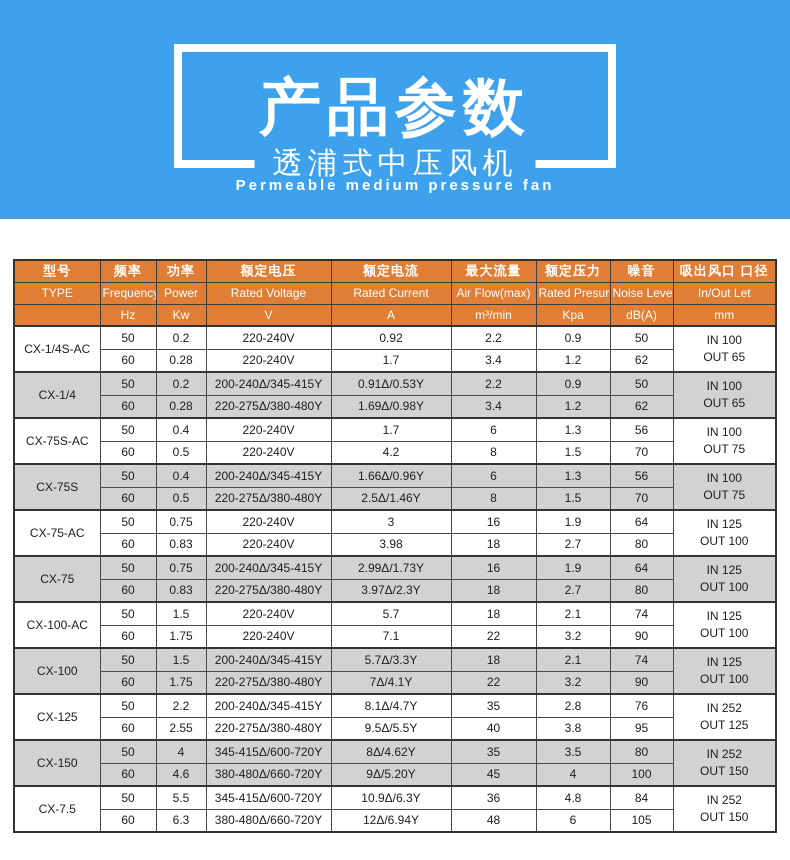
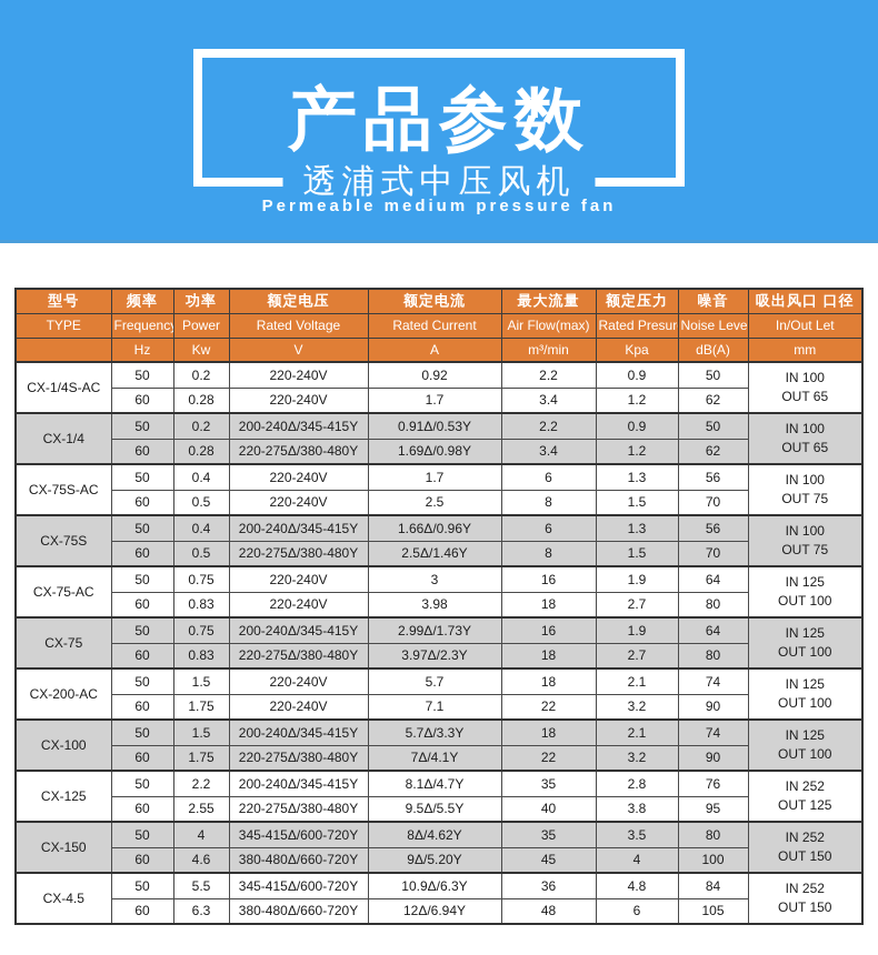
  产品参数
  透浦式中压风机
  Permeable medium pressure fan
  型号	频率	功率	额定电压	额定电流	最大流量	额定压力	噪音	吸出风口 口径
  TYPE	Frequenc	Power	Rated Voltage	Rated Current	Air Flow(max)	Rated Presur	Noise Leve	In/Out Let
  	Hz	Kw	V	A	m³/min	Kpa	dB(A)	mm
  CX-1/4S-AC	50	0.2	220-240V	0.92	2.2	0.9	50	IN 100OUT 65
  60	0.28	220-240V	1.7	3.4	1.2	62
  CX-1/4	50	0.2	200-240Δ/345-415Y	0.91Δ/0.53Y	2.2	0.9	50	IN 100OUT 65
  60	0.28	220-275Δ/380-480Y	1.69Δ/0.98Y	3.4	1.2	62
  CX-75S-AC	50	0.4	220-240V	1.7	6	1.3	56	IN 100OUT 75
- 60	0.5	220-240V	4.2	8	1.5	70
+ 60	0.5	220-240V	2.5	8	1.5	70
  CX-75S	50	0.4	200-240Δ/345-415Y	1.66Δ/0.96Y	6	1.3	56	IN 100OUT 75
  60	0.5	220-275Δ/380-480Y	2.5Δ/1.46Y	8	1.5	70
  CX-75-AC	50	0.75	220-240V	3	16	1.9	64	IN 125OUT 100
  60	0.83	220-240V	3.98	18	2.7	80
  CX-75	50	0.75	200-240Δ/345-415Y	2.99Δ/1.73Y	16	1.9	64	IN 125OUT 100
  60	0.83	220-275Δ/380-480Y	3.97Δ/2.3Y	18	2.7	80
- CX-100-AC	50	1.5	220-240V	5.7	18	2.1	74	IN 125OUT 100
+ CX-200-AC	50	1.5	220-240V	5.7	18	2.1	74	IN 125OUT 100
  60	1.75	220-240V	7.1	22	3.2	90
  CX-100	50	1.5	200-240Δ/345-415Y	5.7Δ/3.3Y	18	2.1	74	IN 125OUT 100
  60	1.75	220-275Δ/380-480Y	7Δ/4.1Y	22	3.2	90
  CX-125	50	2.2	200-240Δ/345-415Y	8.1Δ/4.7Y	35	2.8	76	IN 252OUT 125
  60	2.55	220-275Δ/380-480Y	9.5Δ/5.5Y	40	3.8	95
  CX-150	50	4	345-415Δ/600-720Y	8Δ/4.62Y	35	3.5	80	IN 252OUT 150
  60	4.6	380-480Δ/660-720Y	9Δ/5.20Y	45	4	100
- CX-7.5	50	5.5	345-415Δ/600-720Y	10.9Δ/6.3Y	36	4.8	84	IN 252OUT 150
+ CX-4.5	50	5.5	345-415Δ/600-720Y	10.9Δ/6.3Y	36	4.8	84	IN 252OUT 150
  60	6.3	380-480Δ/660-720Y	12Δ/6.94Y	48	6	105
